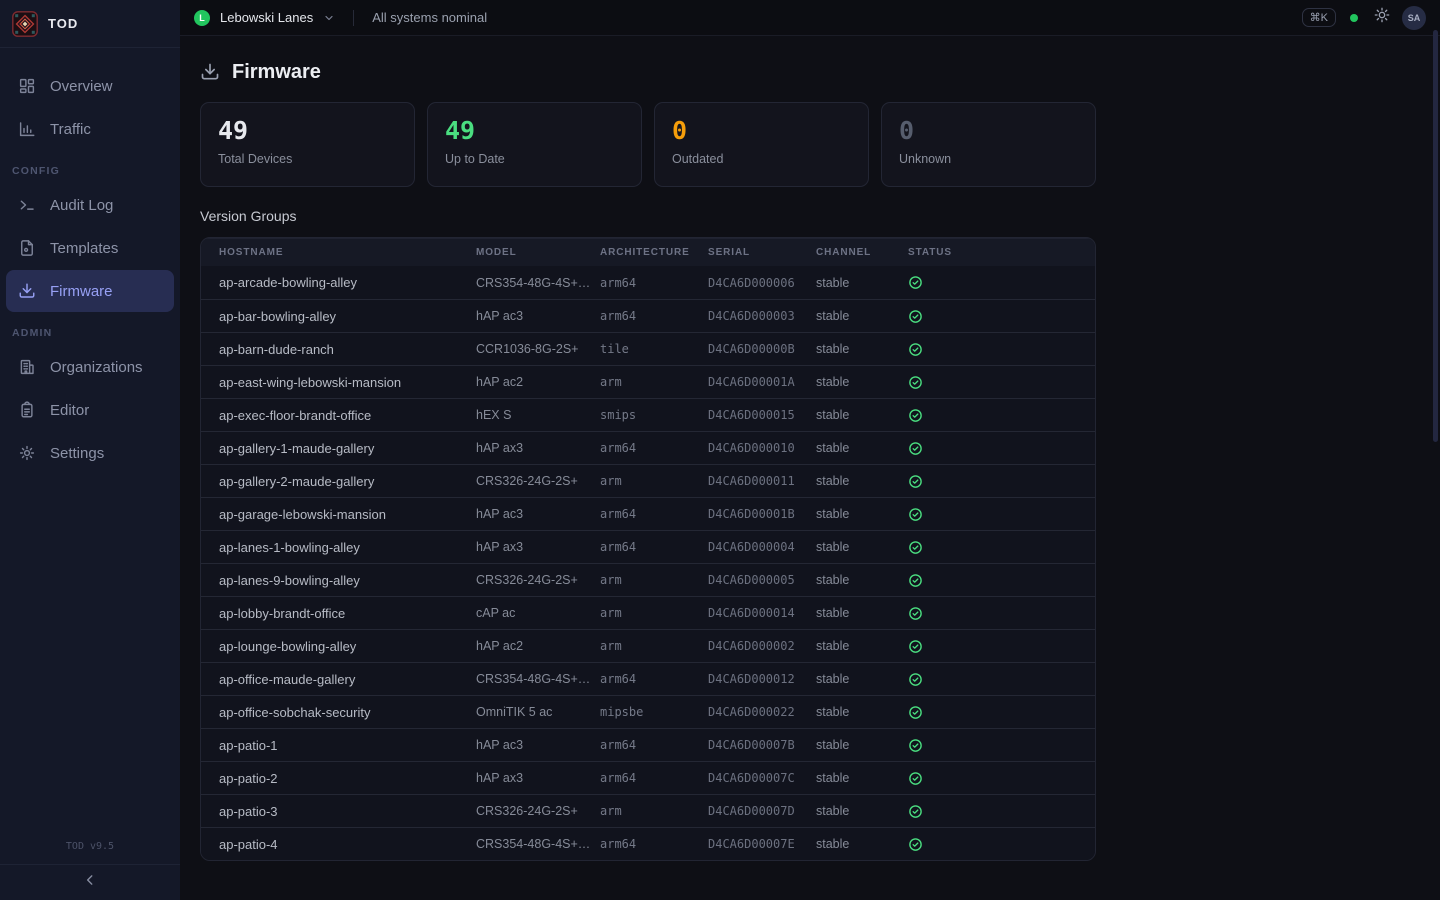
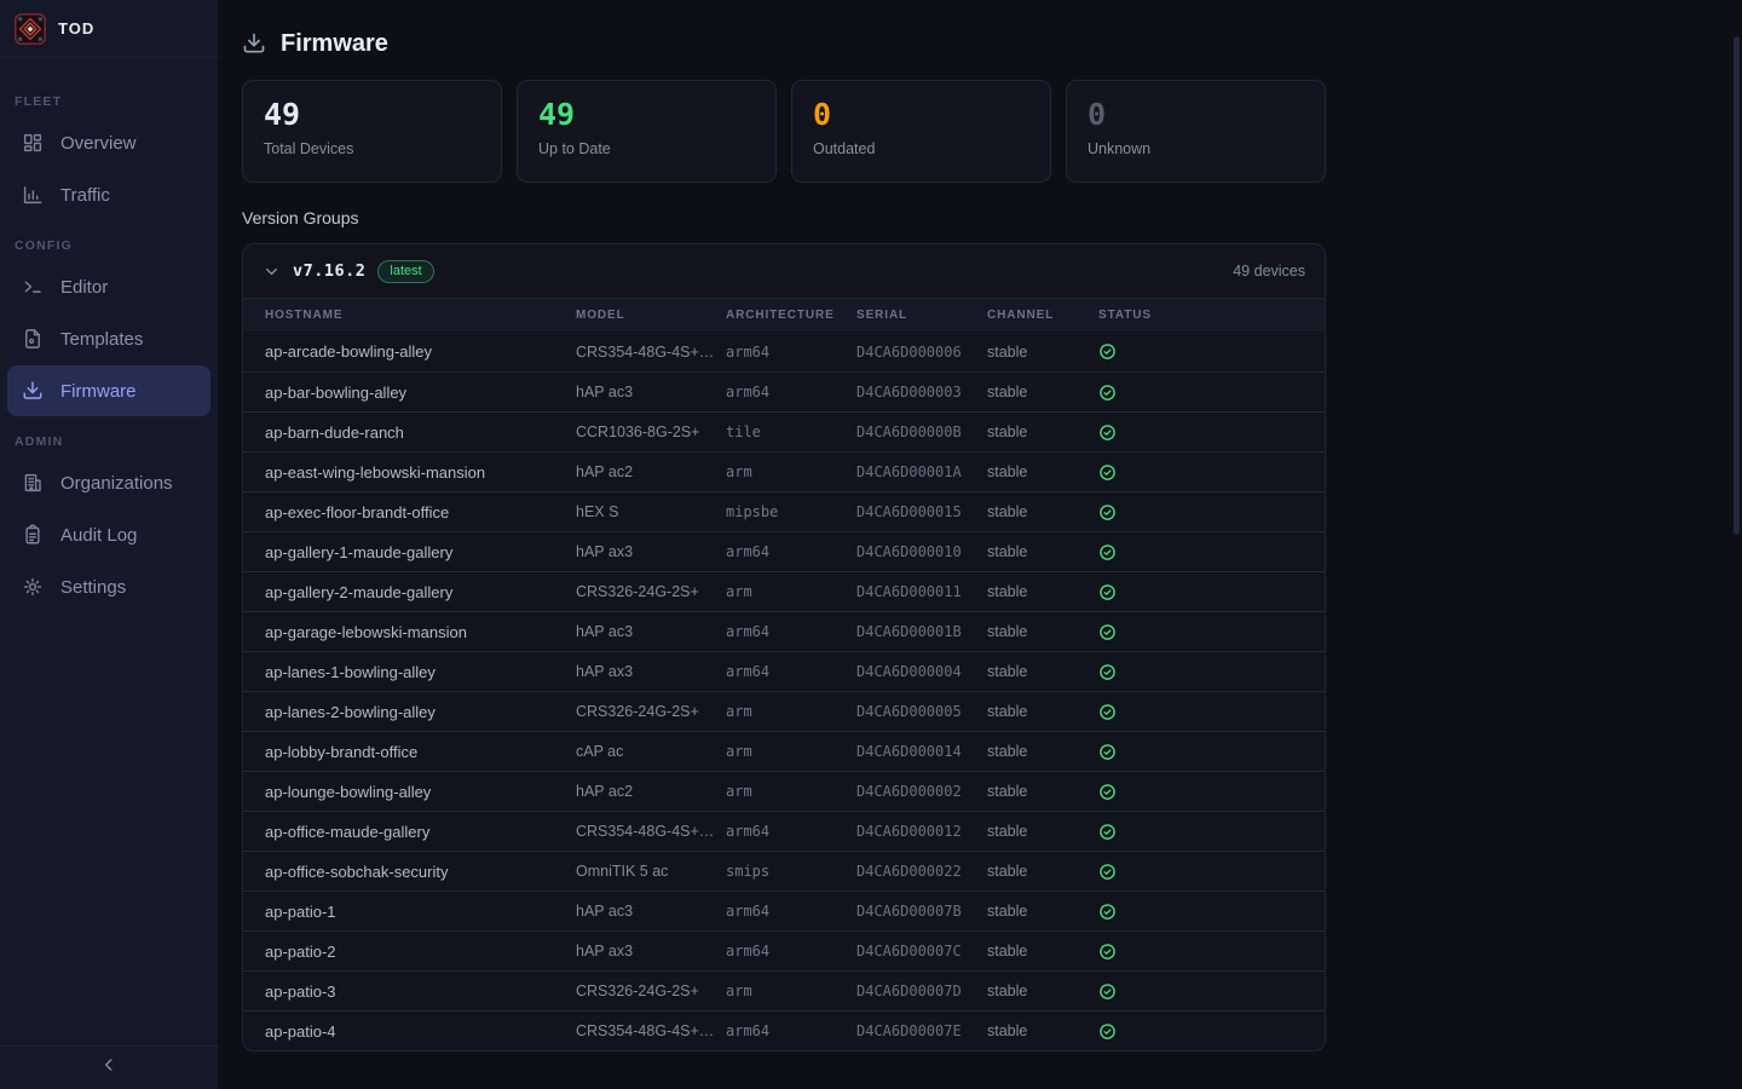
  TOD
+ FLEET
  Overview
  Traffic
  CONFIG
- Audit Log
+ Editor
  Templates
  Firmware
  ADMIN
  Organizations
- Editor
+ Audit Log
  Settings
- TOD v9.5
- L
- Lebowski Lanes
- All systems nominal
- ⌘K
- SA
  Firmware
  49
  Total Devices
  49
  Up to Date
  0
  Outdated
  0
  Unknown
  Version Groups
+ v7.16.2
+ latest
+ 49 devices
  HOSTNAME
  MODEL
  ARCHITECTURE
  SERIAL
  CHANNEL
  STATUS
  ap-arcade-bowling-alley
  CRS354-48G-4S+…
  arm64
  D4CA6D000006
  stable
  ap-bar-bowling-alley
  hAP ac3
  arm64
  D4CA6D000003
  stable
  ap-barn-dude-ranch
  CCR1036-8G-2S+
  tile
  D4CA6D00000B
  stable
  ap-east-wing-lebowski-mansion
  hAP ac2
  arm
  D4CA6D00001A
  stable
  ap-exec-floor-brandt-office
  hEX S
- smips
+ mipsbe
  D4CA6D000015
  stable
  ap-gallery-1-maude-gallery
  hAP ax3
  arm64
  D4CA6D000010
  stable
  ap-gallery-2-maude-gallery
  CRS326-24G-2S+
  arm
  D4CA6D000011
  stable
  ap-garage-lebowski-mansion
  hAP ac3
  arm64
  D4CA6D00001B
  stable
  ap-lanes-1-bowling-alley
  hAP ax3
  arm64
  D4CA6D000004
  stable
- ap-lanes-9-bowling-alley
+ ap-lanes-2-bowling-alley
  CRS326-24G-2S+
  arm
  D4CA6D000005
  stable
  ap-lobby-brandt-office
  cAP ac
  arm
  D4CA6D000014
  stable
  ap-lounge-bowling-alley
  hAP ac2
  arm
  D4CA6D000002
  stable
  ap-office-maude-gallery
  CRS354-48G-4S+…
  arm64
  D4CA6D000012
  stable
  ap-office-sobchak-security
  OmniTIK 5 ac
- mipsbe
+ smips
  D4CA6D000022
  stable
  ap-patio-1
  hAP ac3
  arm64
  D4CA6D00007B
  stable
  ap-patio-2
  hAP ax3
  arm64
  D4CA6D00007C
  stable
  ap-patio-3
  CRS326-24G-2S+
  arm
  D4CA6D00007D
  stable
  ap-patio-4
  CRS354-48G-4S+…
  arm64
  D4CA6D00007E
  stable
